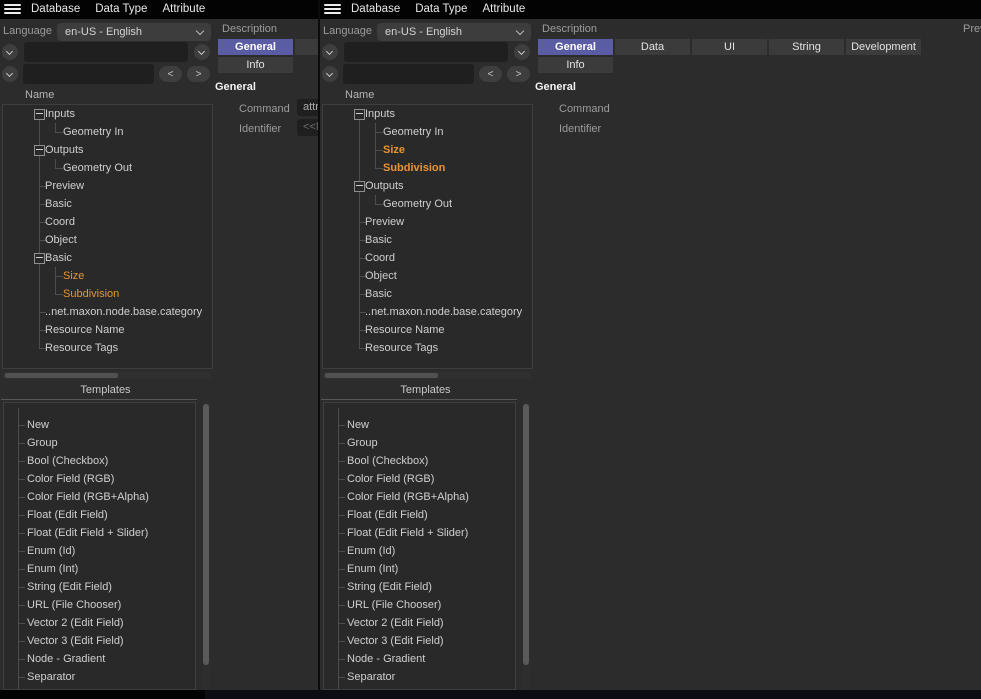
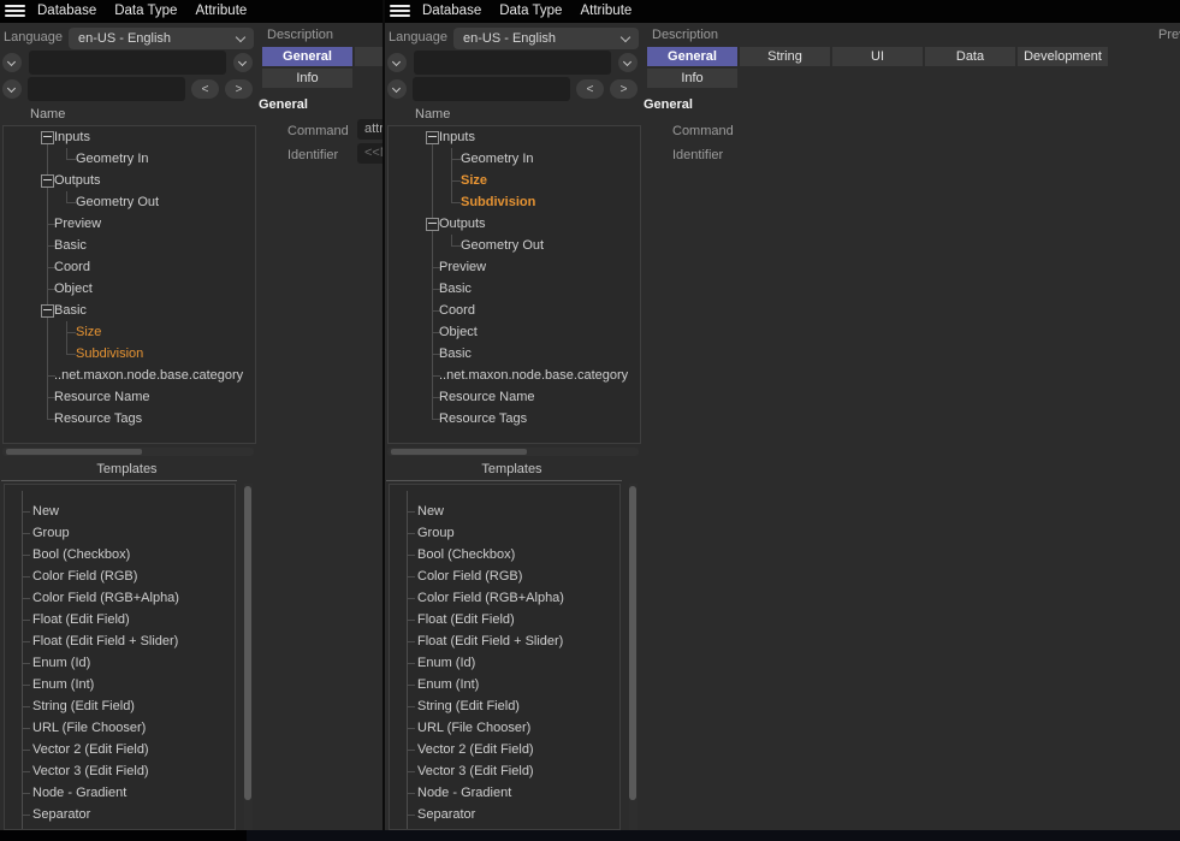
  Database
  Data Type
  Attribute
  Language
  en-US - English
  <
  >
  Name
  Inputs
  Geometry In
  Outputs
  Geometry Out
  Preview
  Basic
  Coord
  Object
  Basic
  Size
  Subdivision
  ..net.maxon.node.base.category
  Resource Name
  Resource Tags
  Templates
  New
  Group
  Bool (Checkbox)
  Color Field (RGB)
  Color Field (RGB+Alpha)
  Float (Edit Field)
  Float (Edit Field + Slider)
  Enum (Id)
  Enum (Int)
  String (Edit Field)
  URL (File Chooser)
  Vector 2 (Edit Field)
  Vector 3 (Edit Field)
  Node - Gradient
  Separator
  Description
  General
  Info
  General
  Command
  Identifier
  Database
  Data Type
  Attribute
  Language
  en-US - English
  <
  >
  Name
  Inputs
  Geometry In
  Size
  Subdivision
  Outputs
  Geometry Out
  Preview
  Basic
  Coord
  Object
  Basic
  ..net.maxon.node.base.category
  Resource Name
  Resource Tags
  Templates
  New
  Group
  Bool (Checkbox)
  Color Field (RGB)
  Color Field (RGB+Alpha)
  Float (Edit Field)
  Float (Edit Field + Slider)
  Enum (Id)
  Enum (Int)
  String (Edit Field)
  URL (File Chooser)
  Vector 2 (Edit Field)
  Vector 3 (Edit Field)
  Node - Gradient
  Separator
  Description
  General
- Data
+ String
  UI
- String
+ Data
  Development
  Info
  General
  Command
  Identifier
